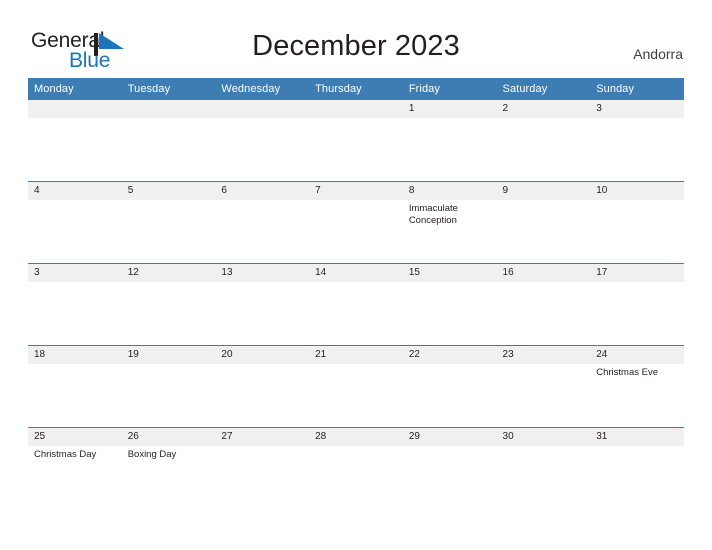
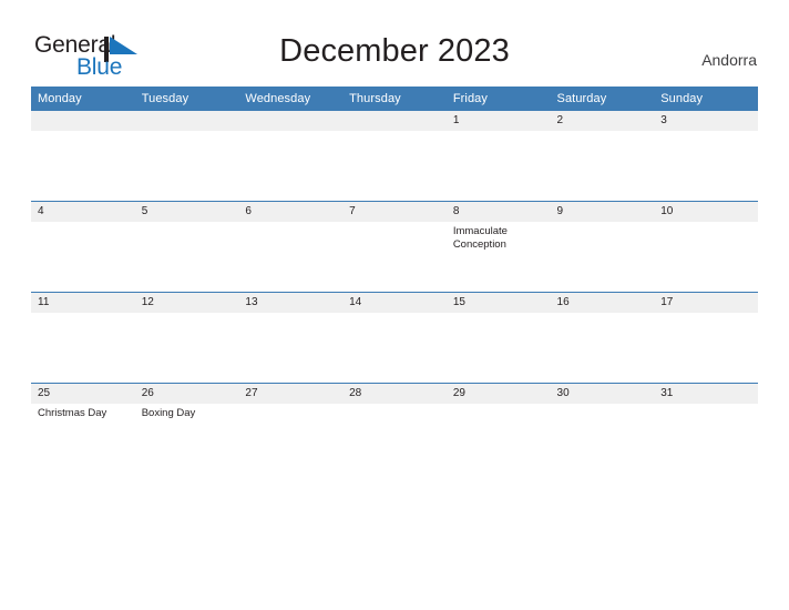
  Gener
  Blue
  December 2023
  Andorra
  Monday	Tuesday	Wednesday	Thursday	Friday	Saturday	Sunday
  				1	2	3
  4	5	6	7	8Immaculate Conception	9	10
- 3	12	13	14	15	16	17
+ 11	12	13	14	15	16	17
- 18	19	20	21	22	23	24Christmas Eve
  25Christmas Day	26Boxing Day	27	28	29	30	31
